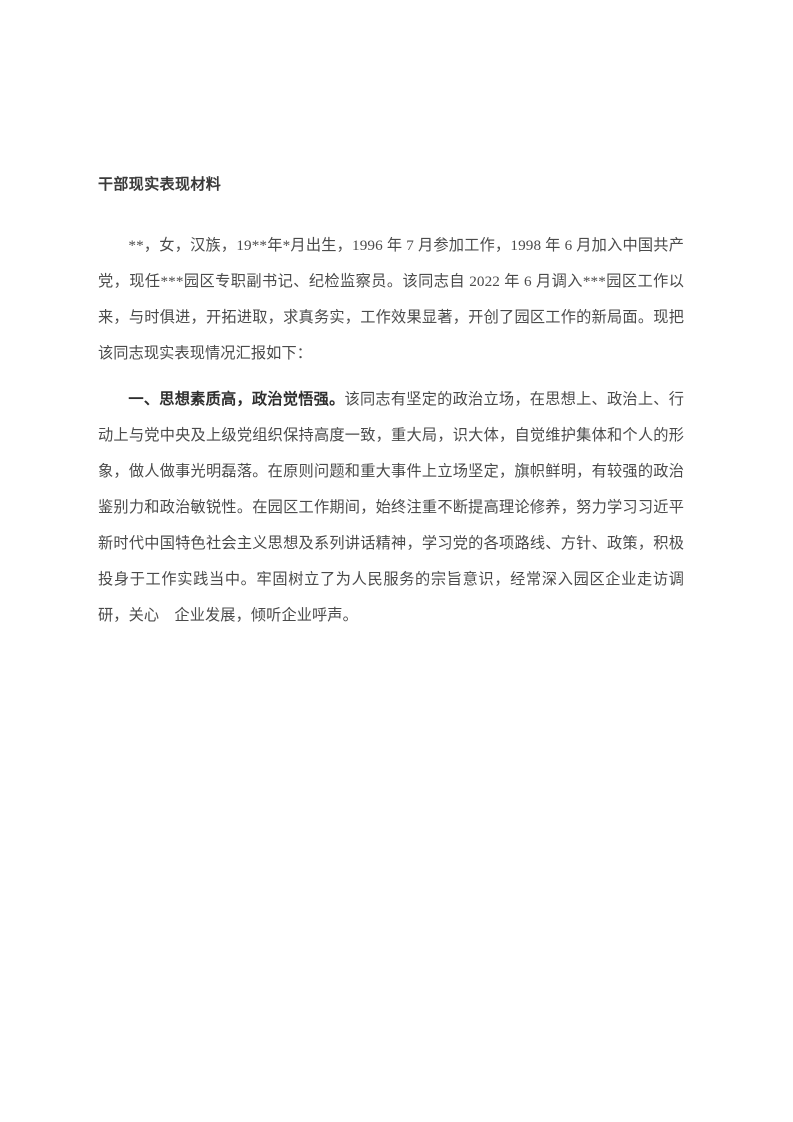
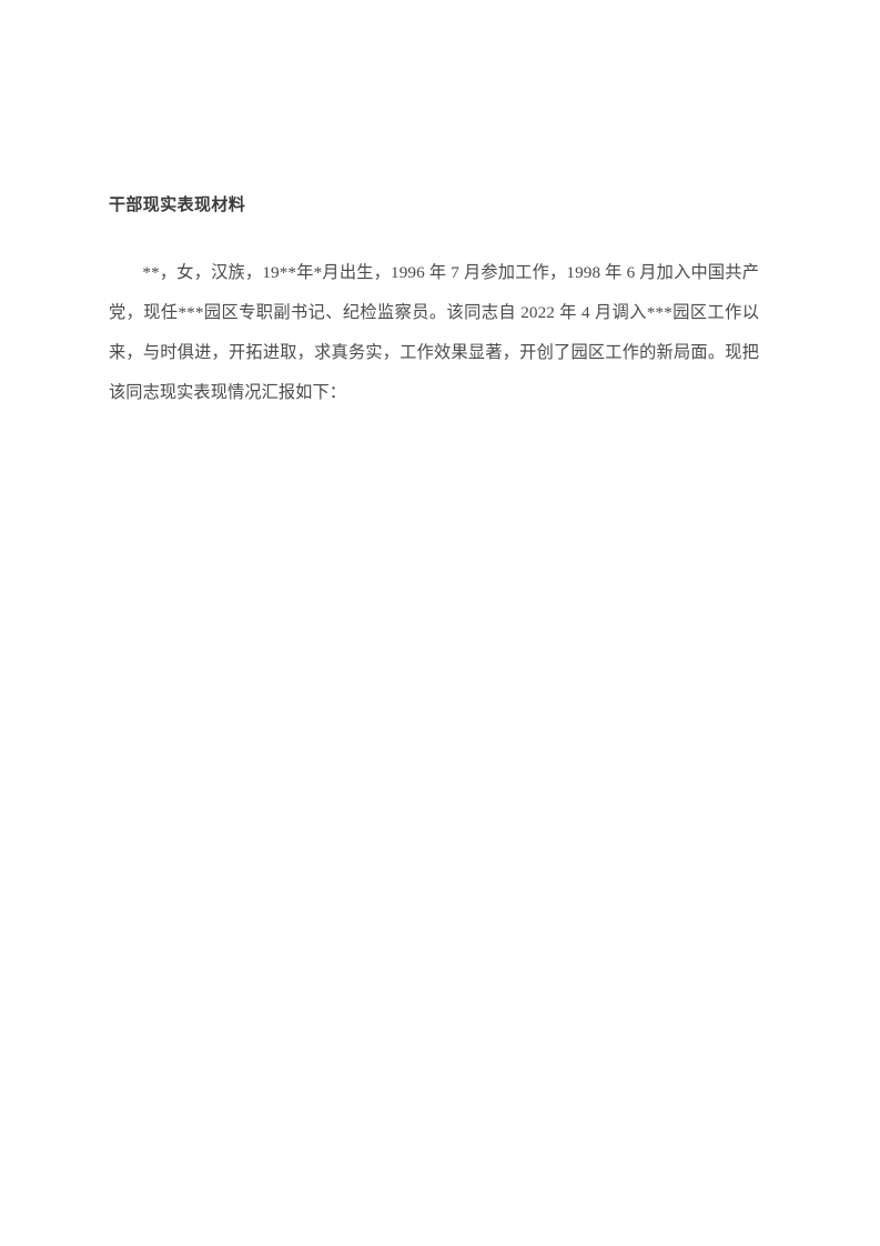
  干部现实表现材料
- **，女，汉族，19**年*月出生，1996 年 7 月参加工作，1998 年 6 月加入中国共产党，现任***园区专职副书记、纪检监察员。该同志自 2022 年 6 月调入***园区工作以来，与时俱进，开拓进取，求真务实，工作效果显著，开创了园区工作的新局面。现把该同志现实表现情况汇报如下：
+ **，女，汉族，19**年*月出生，1996 年 7 月参加工作，1998 年 6 月加入中国共产党，现任***园区专职副书记、纪检监察员。该同志自 2022 年 4 月调入***园区工作以来，与时俱进，开拓进取，求真务实，工作效果显著，开创了园区工作的新局面。现把该同志现实表现情况汇报如下：
- 一、思想素质高，政治觉悟强。该同志有坚定的政治立场，在思想上、政治上、行动上与党中央及上级党组织保持高度一致，重大局，识大体，自觉维护集体和个人的形象，做人做事光明磊落。在原则问题和重大事件上立场坚定，旗帜鲜明，有较强的政治鉴别力和政治敏锐性。在园区工作期间，始终注重不断提高理论修养，努力学习习近平新时代中国特色社会主义思想及系列讲话精神，学习党的各项路线、方针、政策，积极投身于工作实践当中。牢固树立了为人民服务的宗旨意识，经常深入园区企业走访调研，关心 企业发展，倾听企业呼声。
